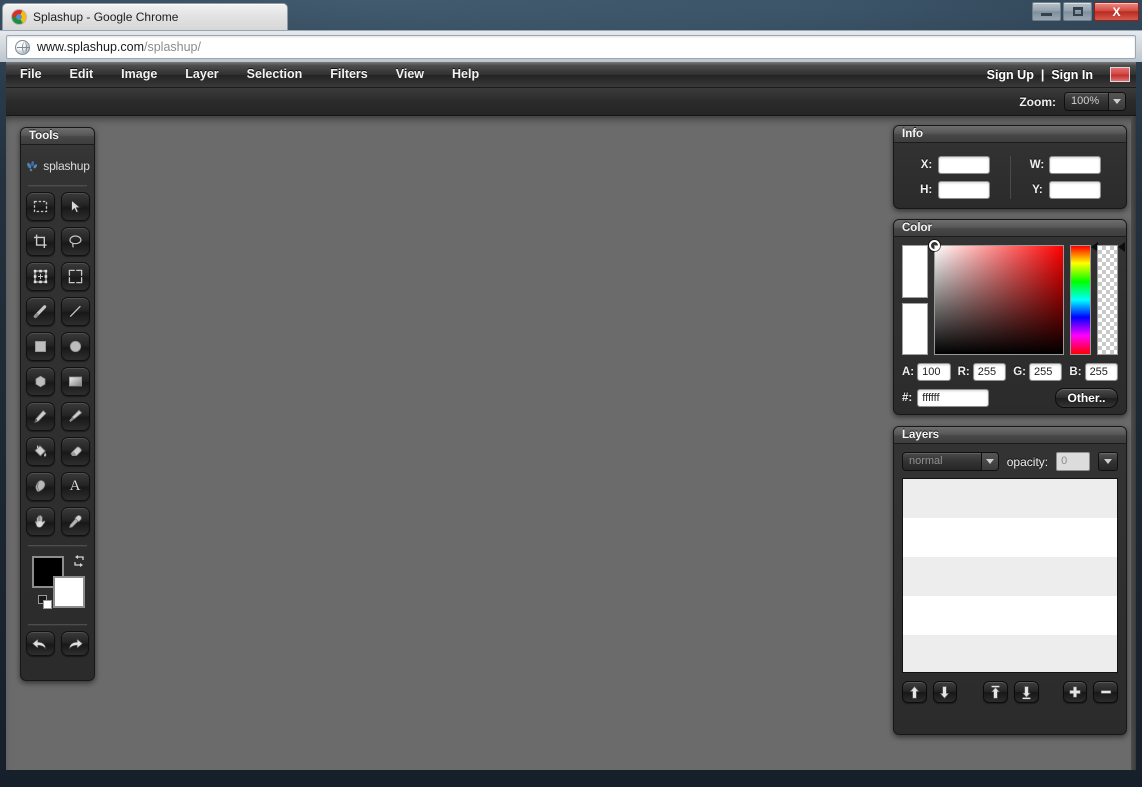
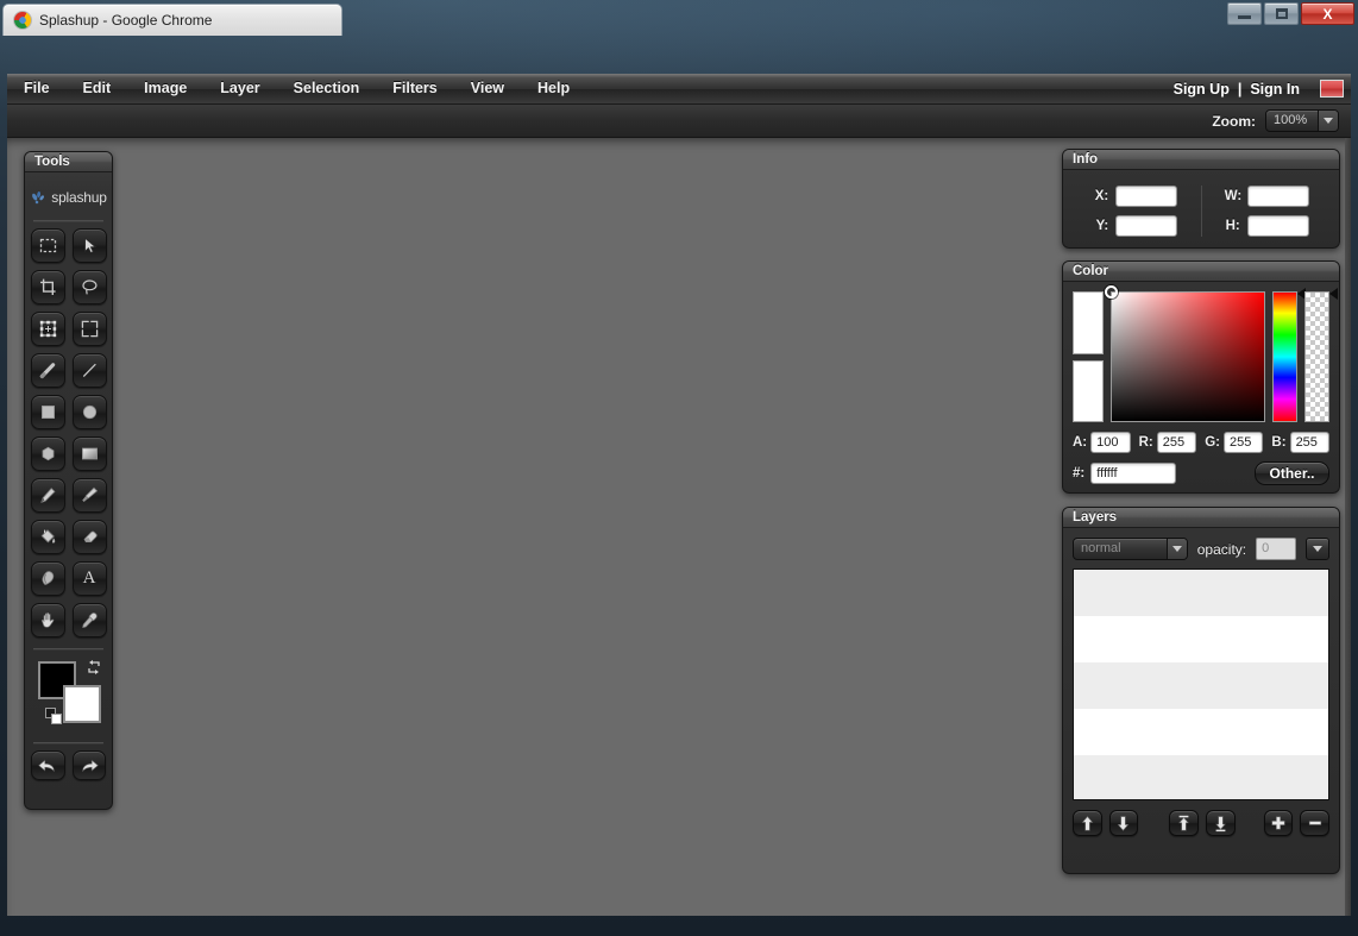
  Splashup - Google Chrome
  X
- www.splashup.com
- /splashup/
  File
  Edit
  Image
  Layer
  Selection
  Filters
  View
  Help
  Sign Up
  |
  Sign In
  Zoom:
  100%
  Tools
  splashup
  A
  Info
  X:
- H:
+ Y:
  W:
- Y:
+ H:
  Color
  A:
  100
  R:
  255
  G:
  255
  B:
  255
  #:
  ffffff
  Other..
  Layers
  normal
  opacity:
  0
